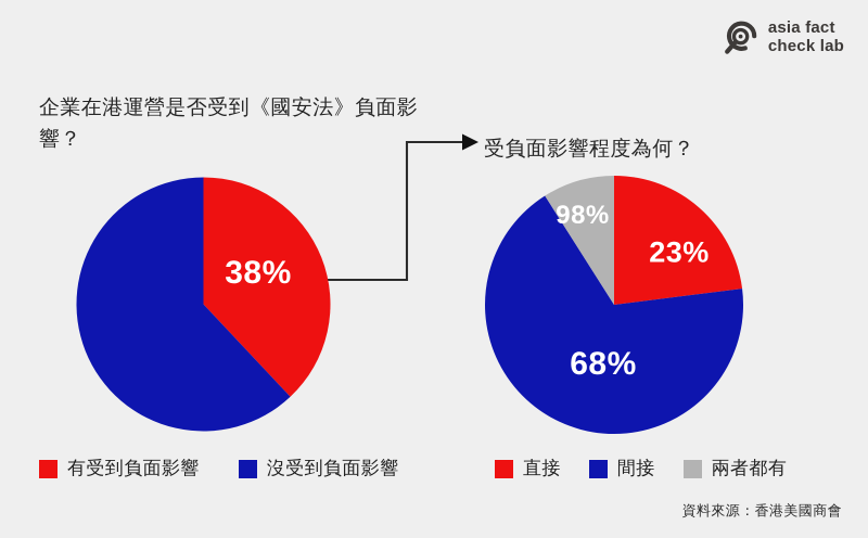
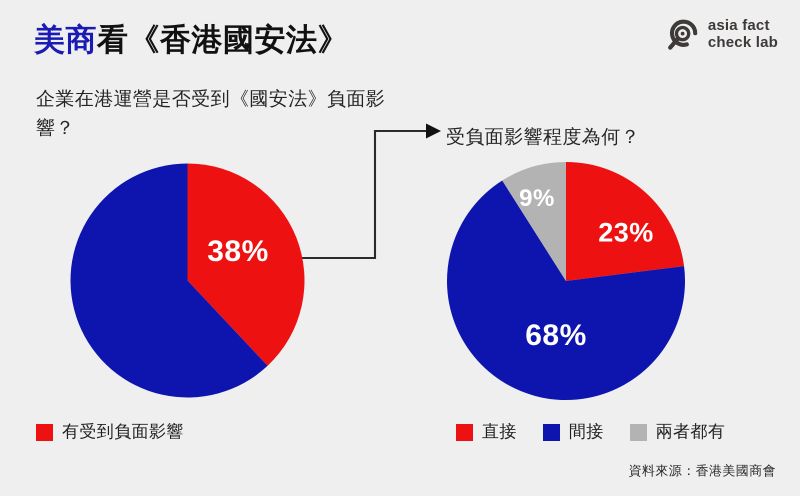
  asia fact
  check lab
+ 美商看《香港國安法》
  企業在港運營是否受到《國安法》負面影響？
  受負面影響程度為何？
  38%
  23%
  68%
- 98%
+ 9%
  有受到負面影響
- 沒受到負面影響
  直接
  間接
  兩者都有
  資料來源：香港美國商會
